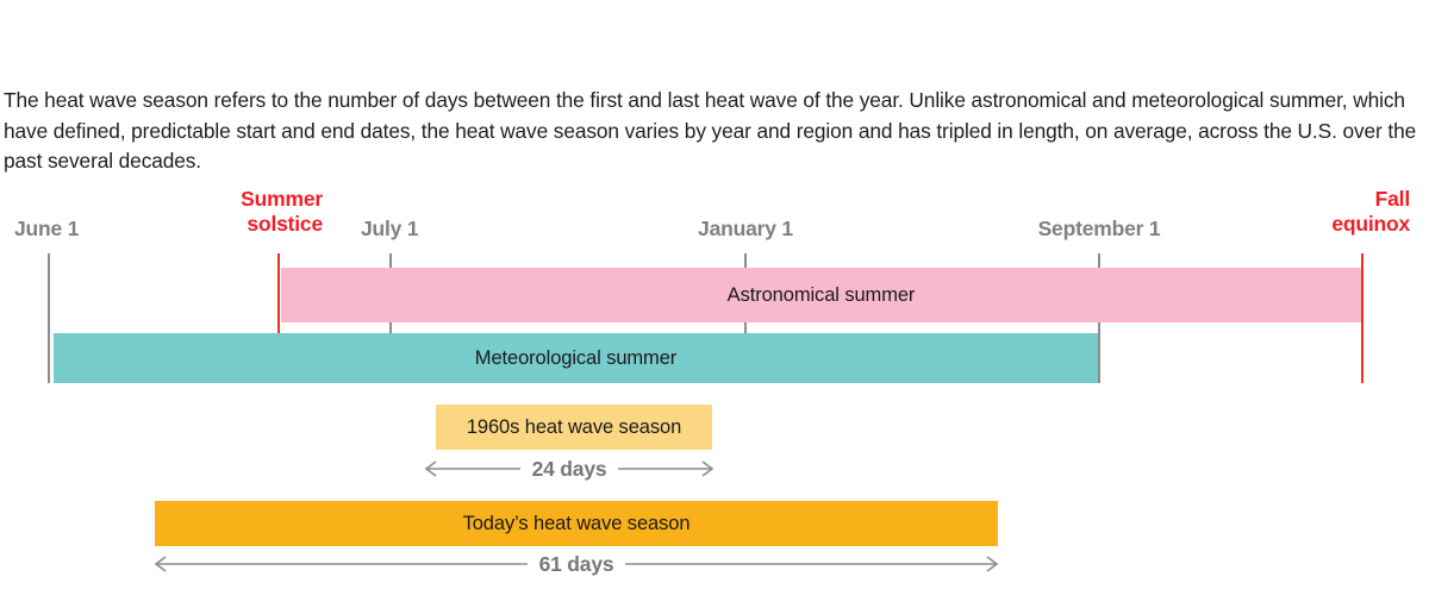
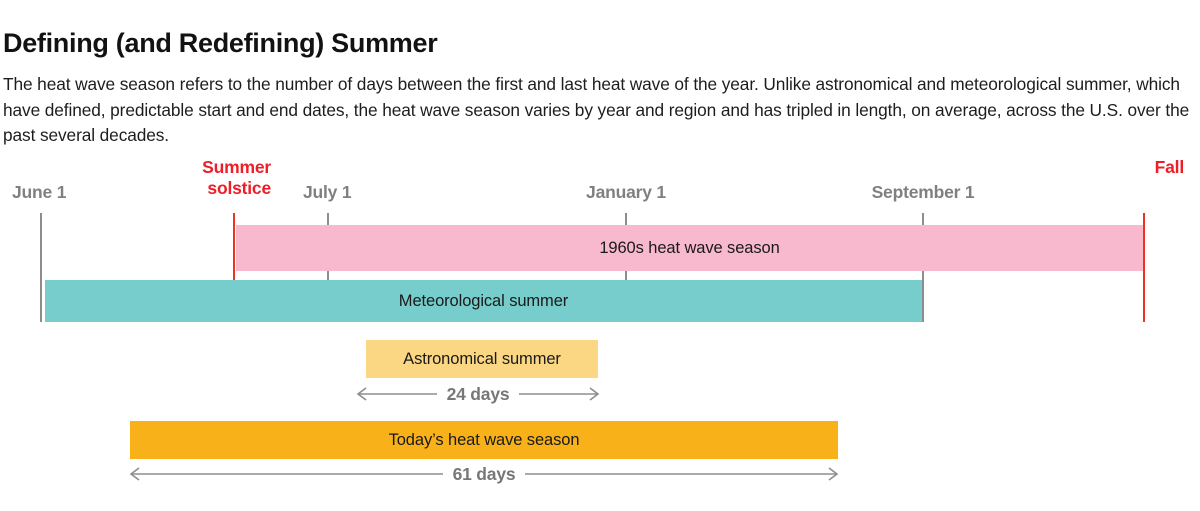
+ Defining (and Redefining) Summer
  The heat wave season refers to the number of days between the first and last heat wave of the year. Unlike astronomical and meteorological summer, which have defined, predictable start and end dates, the heat wave season varies by year and region and has tripled in length, on average, across the U.S. over the past several decades.
  June 1
  Summer
  solstice
  July 1
  January 1
  September 1
  Fall
- equinox
- Astronomical summer
+ 1960s heat wave season
  Meteorological summer
- 1960s heat wave season
+ Astronomical summer
  Today’s heat wave season
  24 days
  61 days
